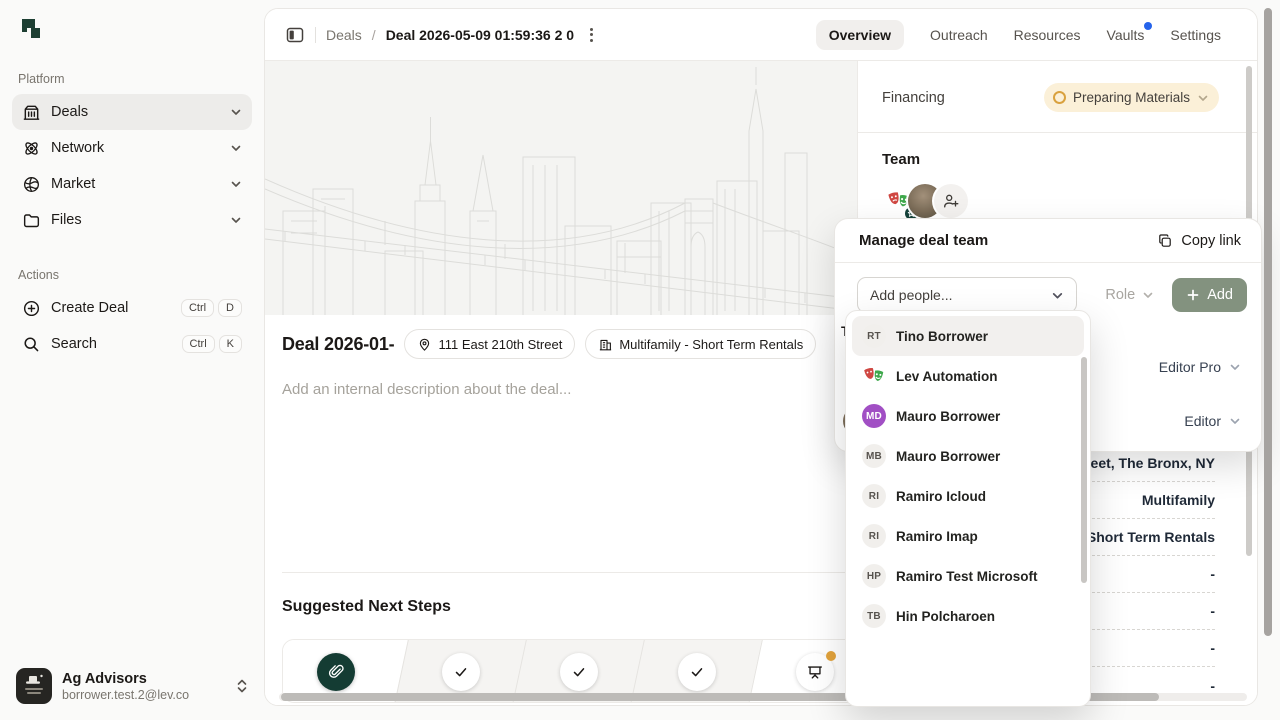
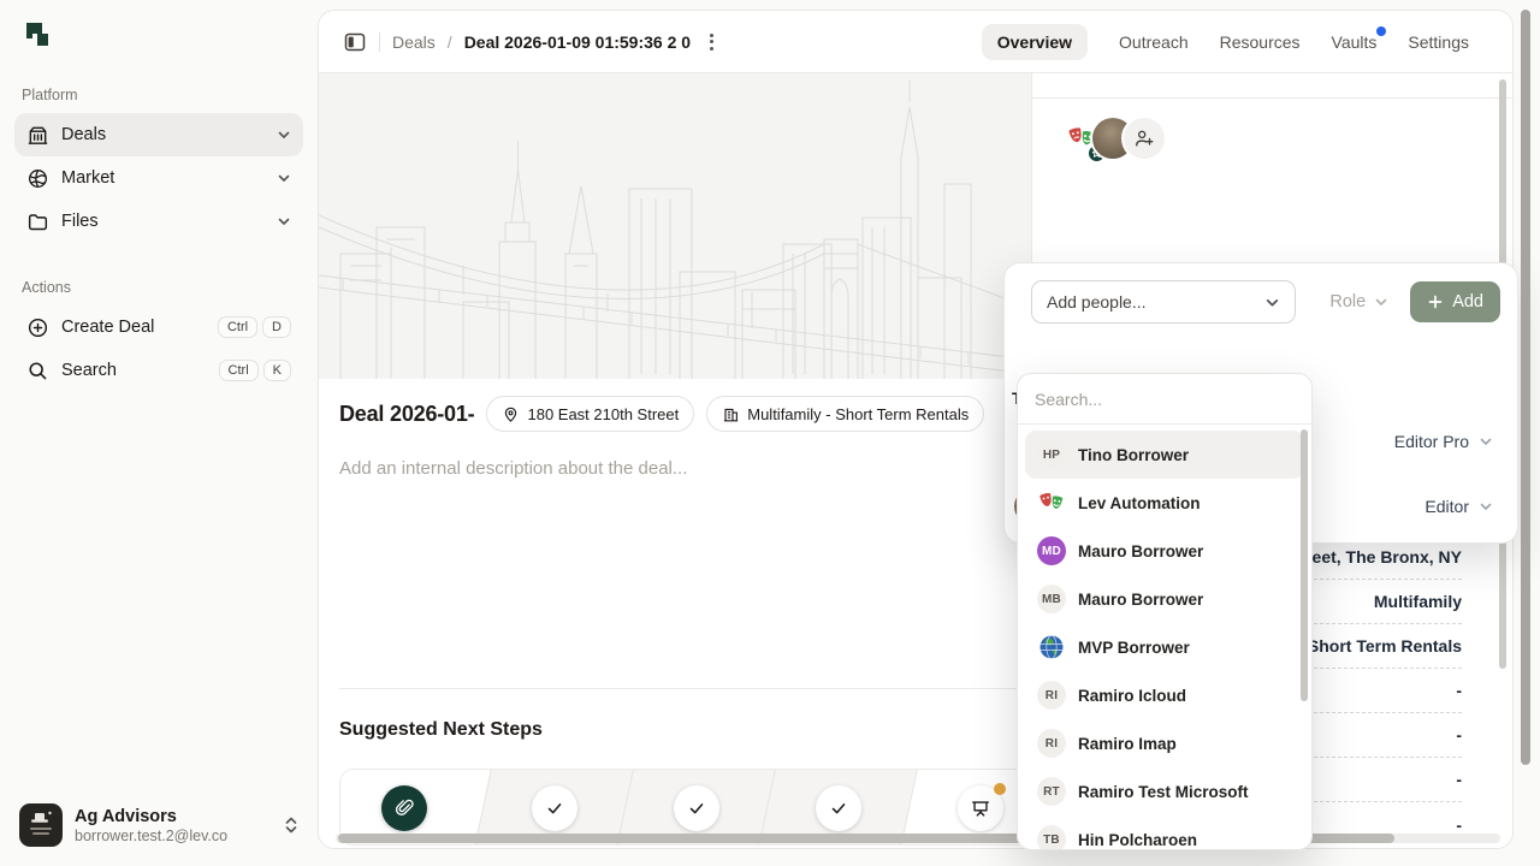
  Platform
  Deals
- Network
  Market
  Files
  Actions
  Create Deal
  Ctrl
  D
  Search
  Ctrl
  K
  Ag Advisors
  borrower.test.2@lev.co
  Deals
  /
- Deal 2026-05-09 01:59:36 2 0
+ Deal 2026-01-09 01:59:36 2 0
  Overview
  Outreach
  Resources
  Vaults
  Settings
  Deal 2026-01-
- 111 East 210th Street
+ 180 East 210th Street
  Multifamily - Short Term Rentals
  Add an internal description about the deal...
  Suggested Next Steps
- Financing
- Preparing Materials
- Team
  eet, The Bronx, NY
  Multifamily
  Short Term Rentals
  -
  -
  -
  -
- Manage deal team
- Copy link
  Add people...
  Role
  Add
  Editor Pro
  Editor
+ Search...
- RT
+ HP
  Tino Borrower
  Lev Automation
  MD
  Mauro Borrower
  MB
  Mauro Borrower
+ MVP Borrower
  RI
  Ramiro Icloud
  RI
  Ramiro Imap
- HP
+ RT
  Ramiro Test Microsoft
  TB
  Hin Polcharoen
